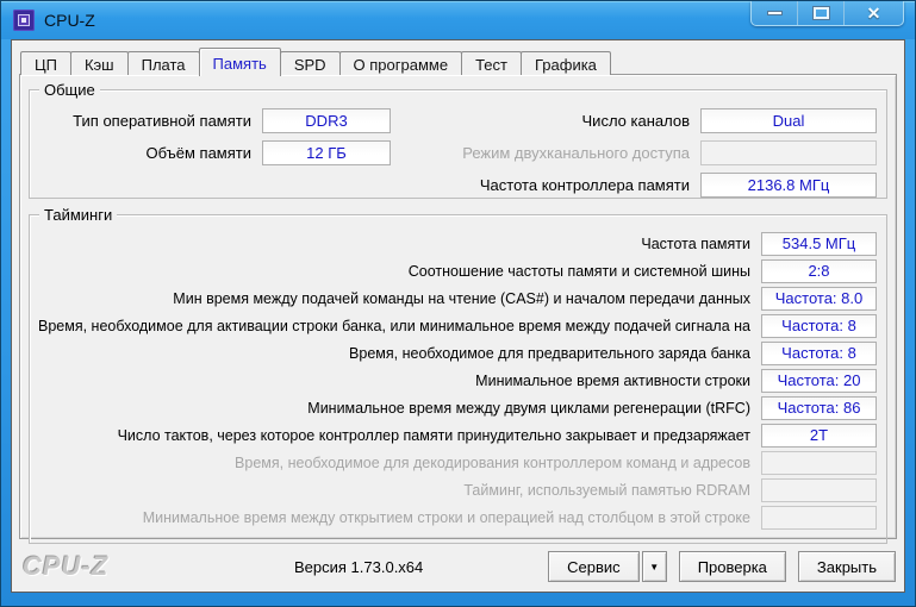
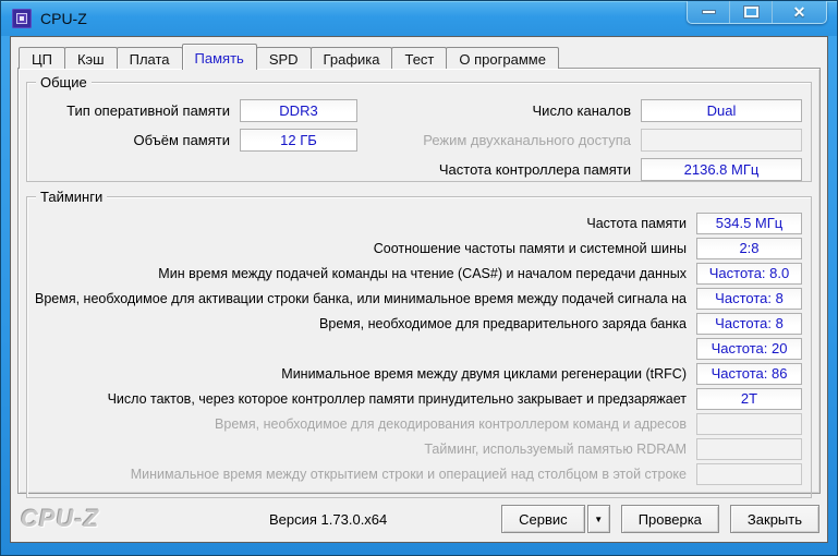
  CPU-Z
  ✕
  ЦП
  Кэш
  Плата
  Память
  SPD
- О программе
+ Графика
  Тест
- Графика
+ О программе
  Общие
  Тип оперативной памяти
  DDR3
  Объём памяти
  12 ГБ
  Число каналов
  Dual
  Режим двухканального доступа
  Частота контроллера памяти
  2136.8 МГц
  Тайминги
  Частота памяти
  534.5 МГц
  Соотношение частоты памяти и системной шины
  2:8
  Мин время между подачей команды на чтение (CAS#) и началом передачи данных
  Частота: 8.0
  Время, необходимое для активации строки банка, или минимальное время между подачей сигнала на
  Частота: 8
  Время, необходимое для предварительного заряда банка
  Частота: 8
- Минимальное время активности строки
  Частота: 20
  Минимальное время между двумя циклами регенерации (tRFC)
  Частота: 86
  Число тактов, через которое контроллер памяти принудительно закрывает и предзаряжает
  2T
  Время, необходимое для декодирования контроллером команд и адресов
  Тайминг, используемый памятью RDRAM
  Минимальное время между открытием строки и операцией над столбцом в этой строке
  CPU-Z
  Версия 1.73.0.x64
  Сервис
  ▼
  Проверка
  Закрыть
